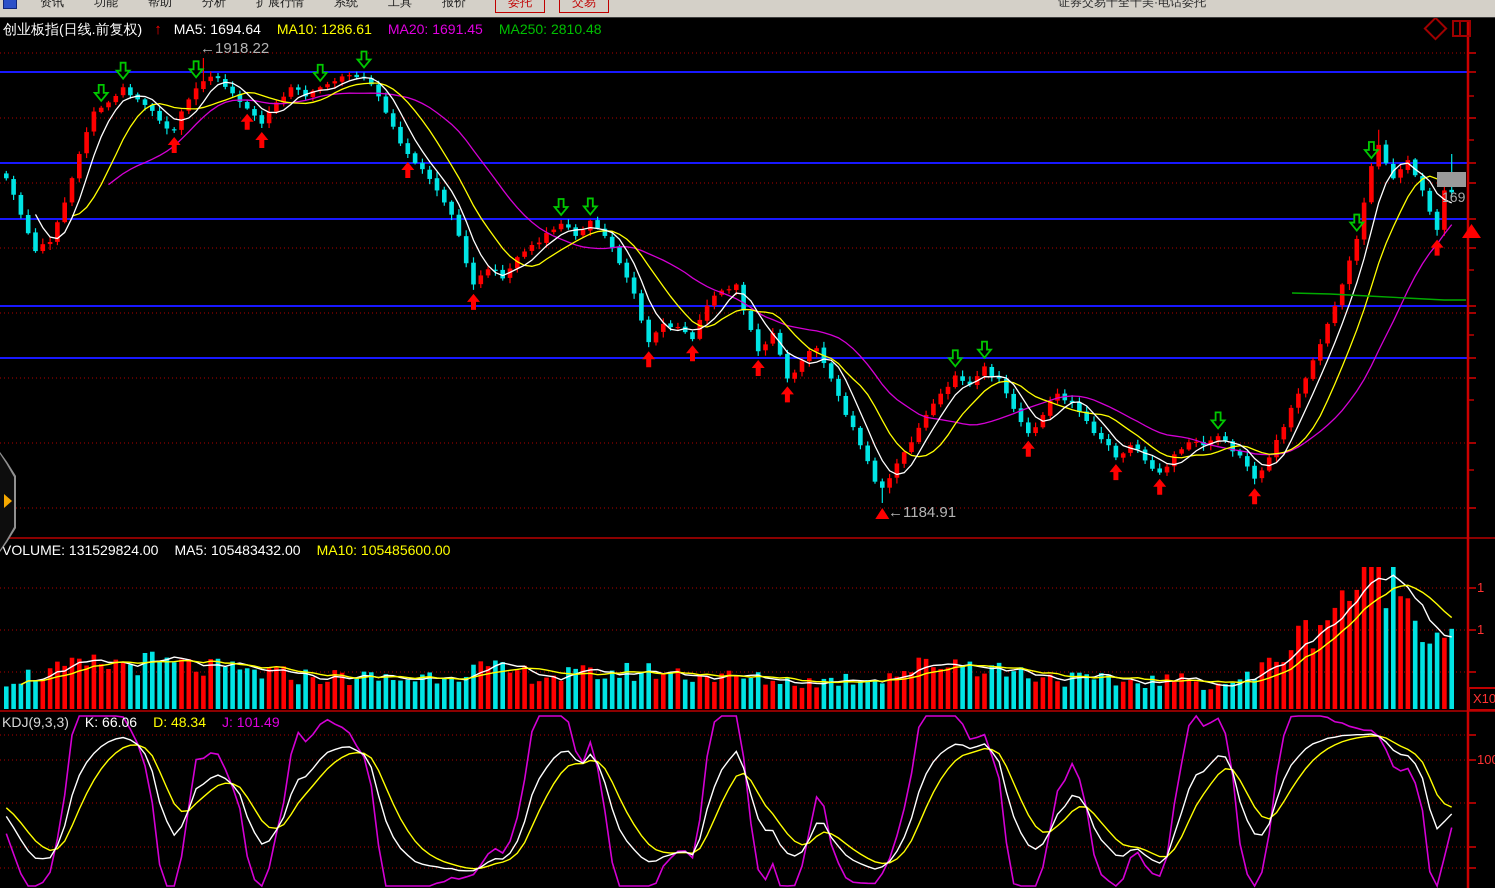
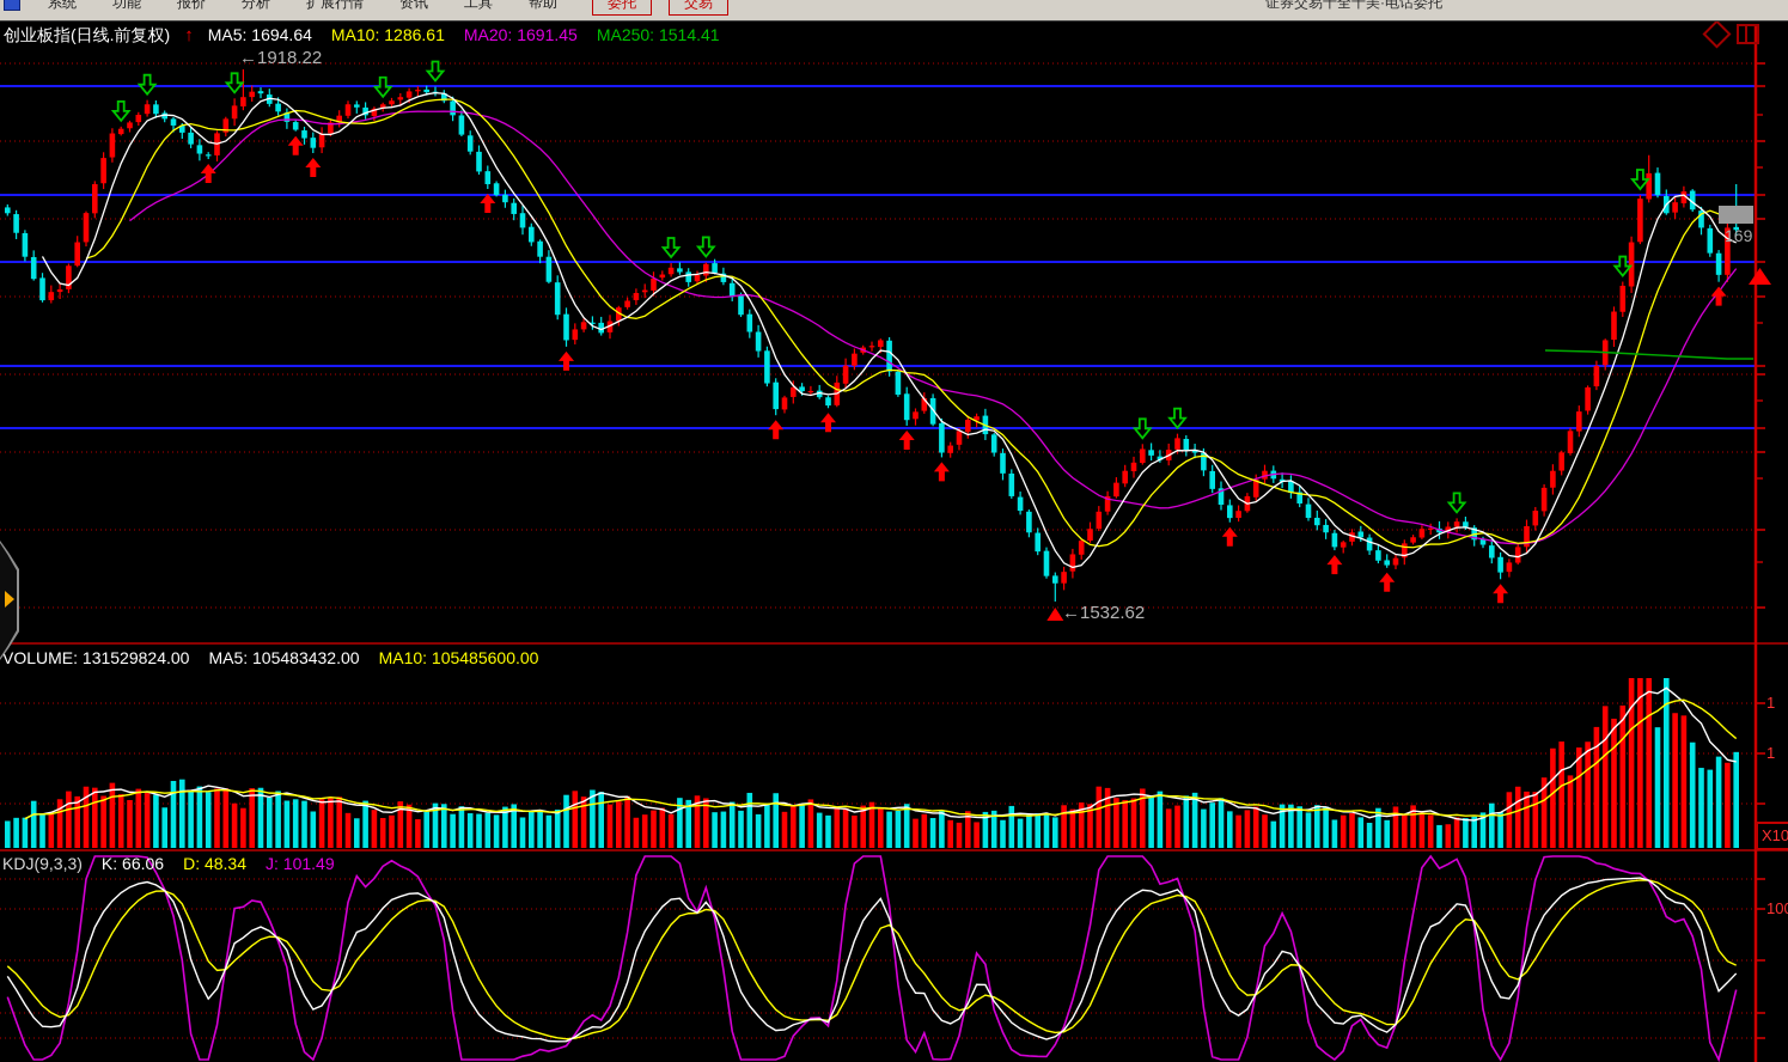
- 资讯
+ 系统
  功能
- 帮助
+ 报价
  分析
  扩展行情
- 系统
+ 资讯
  工具
- 报价
+ 帮助
  委托
  交易
  证券交易十全十美·电话委托
  创业板指(日线.前复权)
  ↑
  MA5: 1694.64
  MA10: 1286.61
  MA20: 1691.45
- MA250: 2810.48
+ MA250: 1514.41
  VOLUME: 131529824.00
  MA5: 105483432.00
  MA10: 105485600.00
  KDJ(9,3,3)
  K: 66.06
  D: 48.34
  J: 101.49
  ←1918.22
- ←1184.91
+ ←1532.62
  169
  1
  1
  X10
